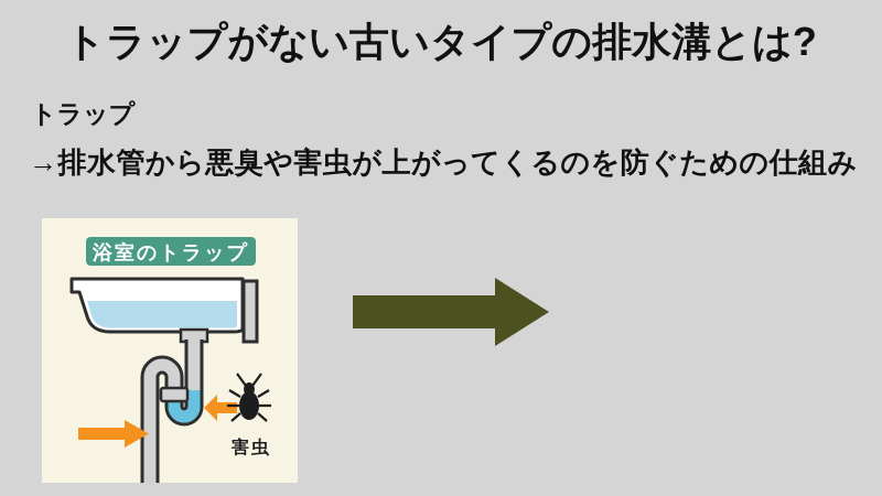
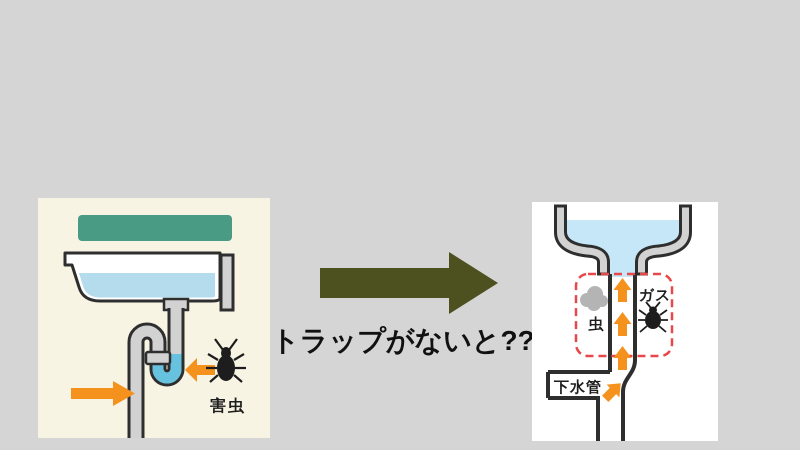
- トラップがない古いタイプの排水溝とは?
- トラップ
- →排水管から悪臭や害虫が上がってくるのを防ぐための仕組み
- 浴室のトラップ
  害虫
+ トラップがないと??
+ 下水管
+ 虫
+ ガス
